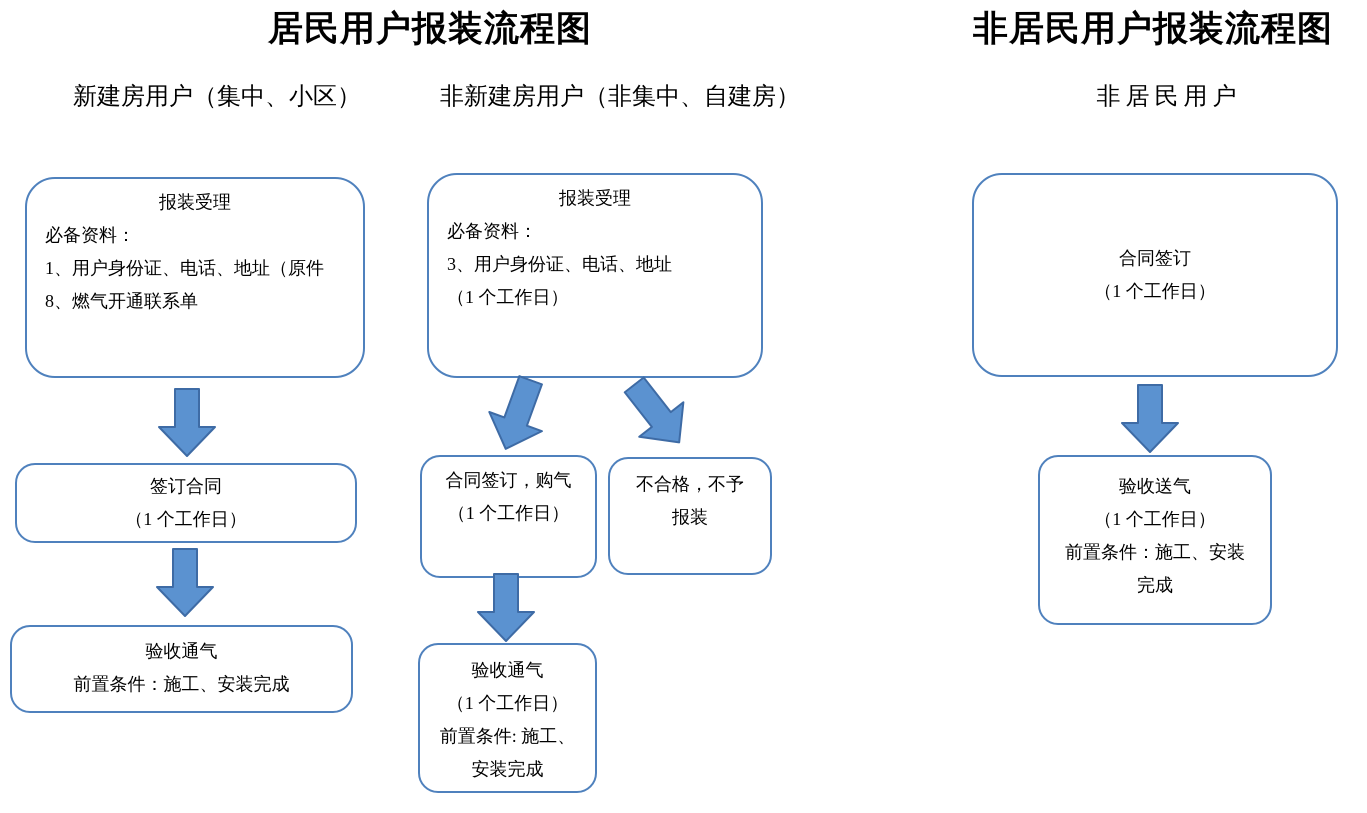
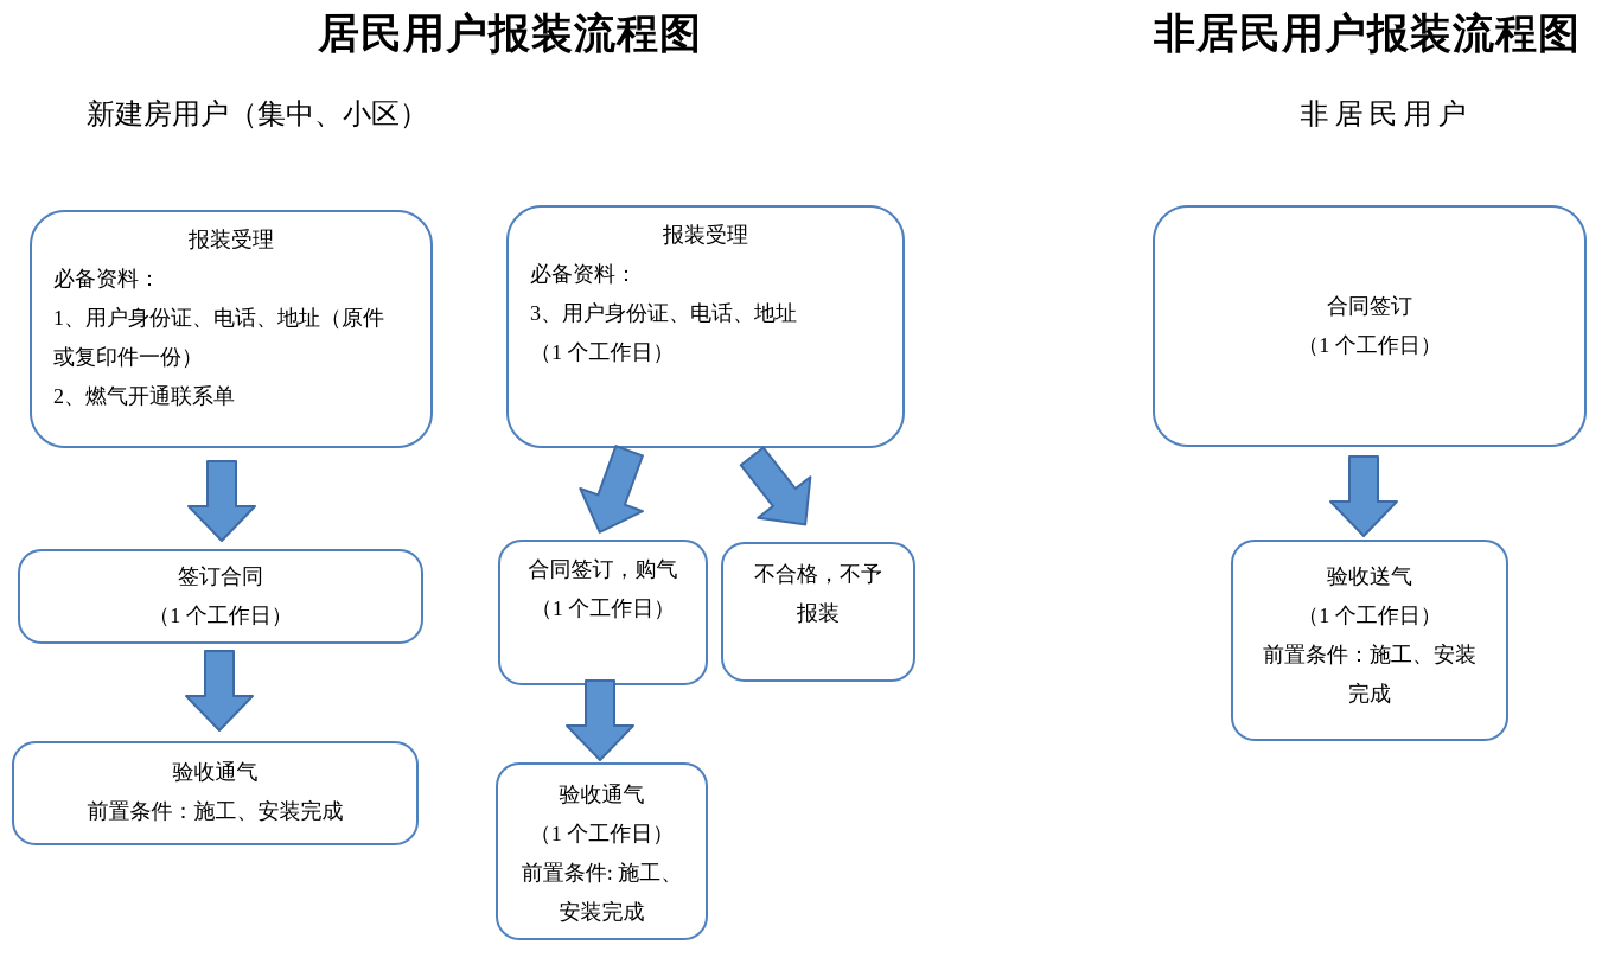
  居民用户报装流程图
  非居民用户报装流程图
  新建房用户（集中、小区）
- 非新建房用户（非集中、自建房）
  非居民用户
  报装受理
  必备资料：
  1、用户身份证、电话、地址（原件
+ 或复印件一份）
- 8、燃气开通联系单
+ 2、燃气开通联系单
  签订合同
  （1 个工作日）
  验收通气
  前置条件：施工、安装完成
  报装受理
  必备资料：
  3、用户身份证、电话、地址
  （1 个工作日）
  合同签订，购气
  （1 个工作日）
  不合格，不予
  报装
  验收通气
  （1 个工作日）
  前置条件: 施工、
  安装完成
  合同签订
  （1 个工作日）
  验收送气
  （1 个工作日）
  前置条件：施工、安装
  完成
